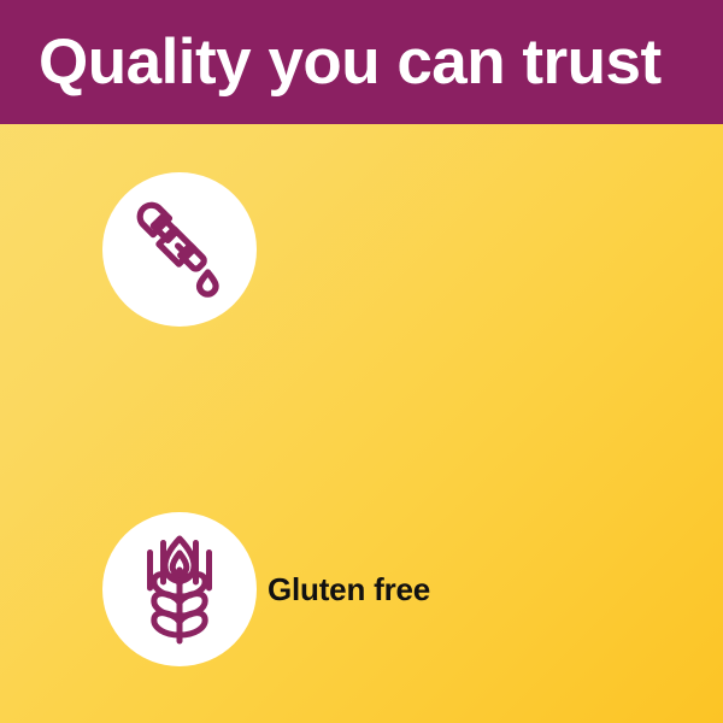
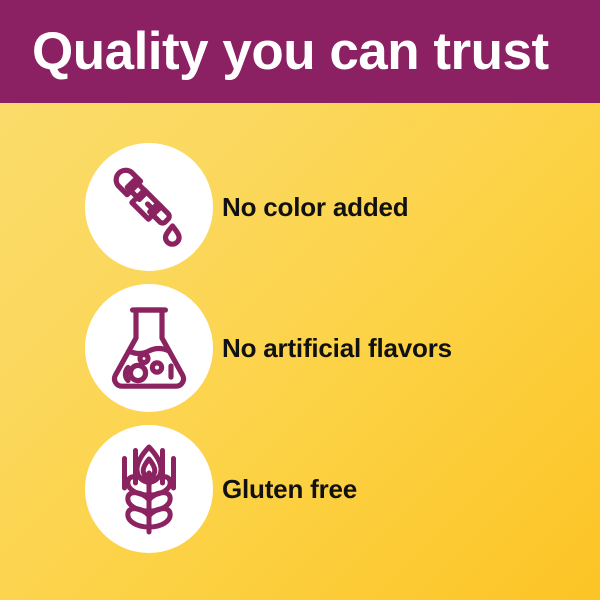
  Quality you can trust
+ No color added
+ No artificial flavors
  Gluten free
